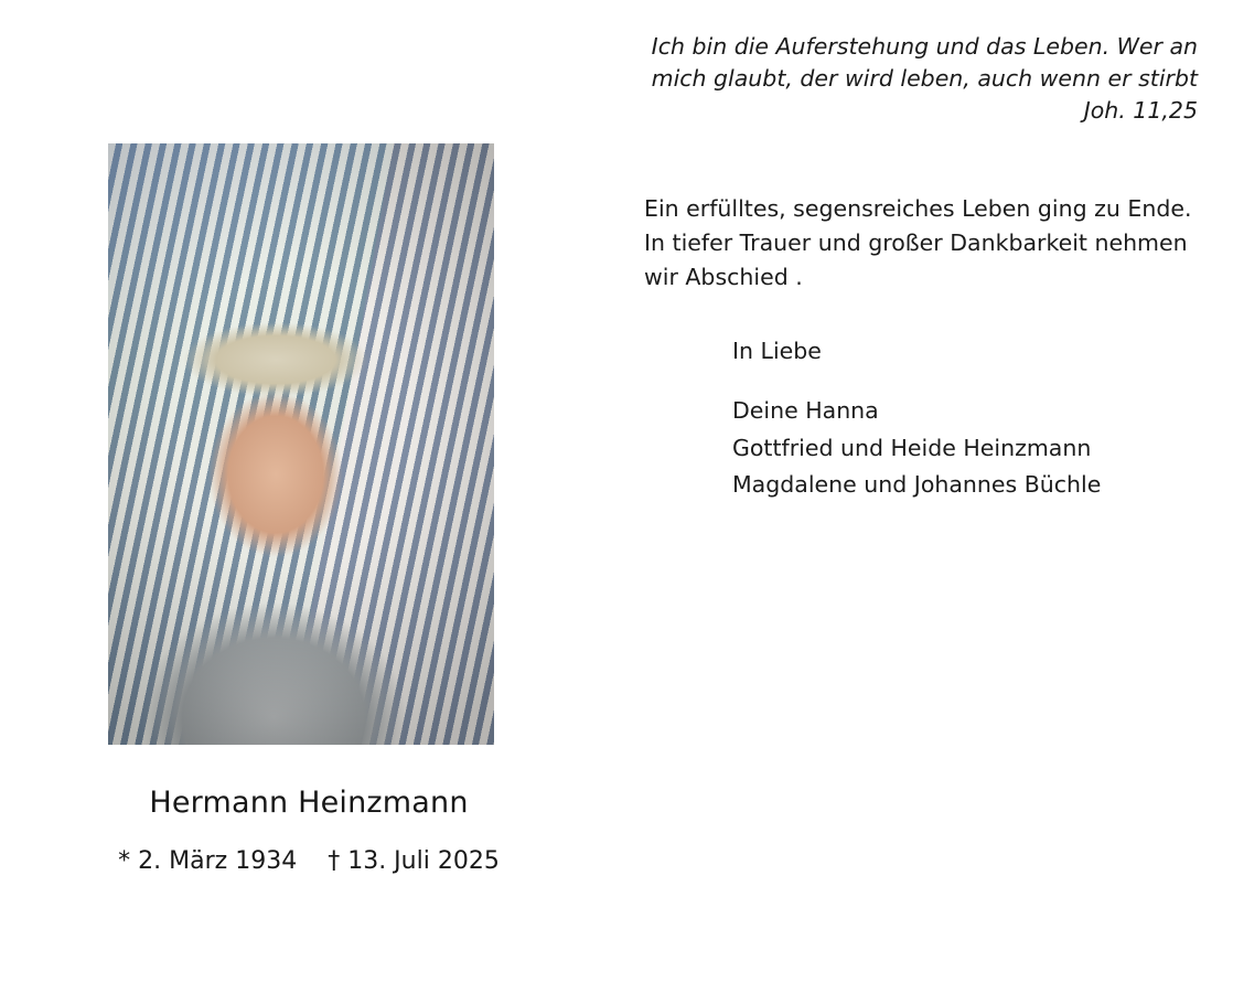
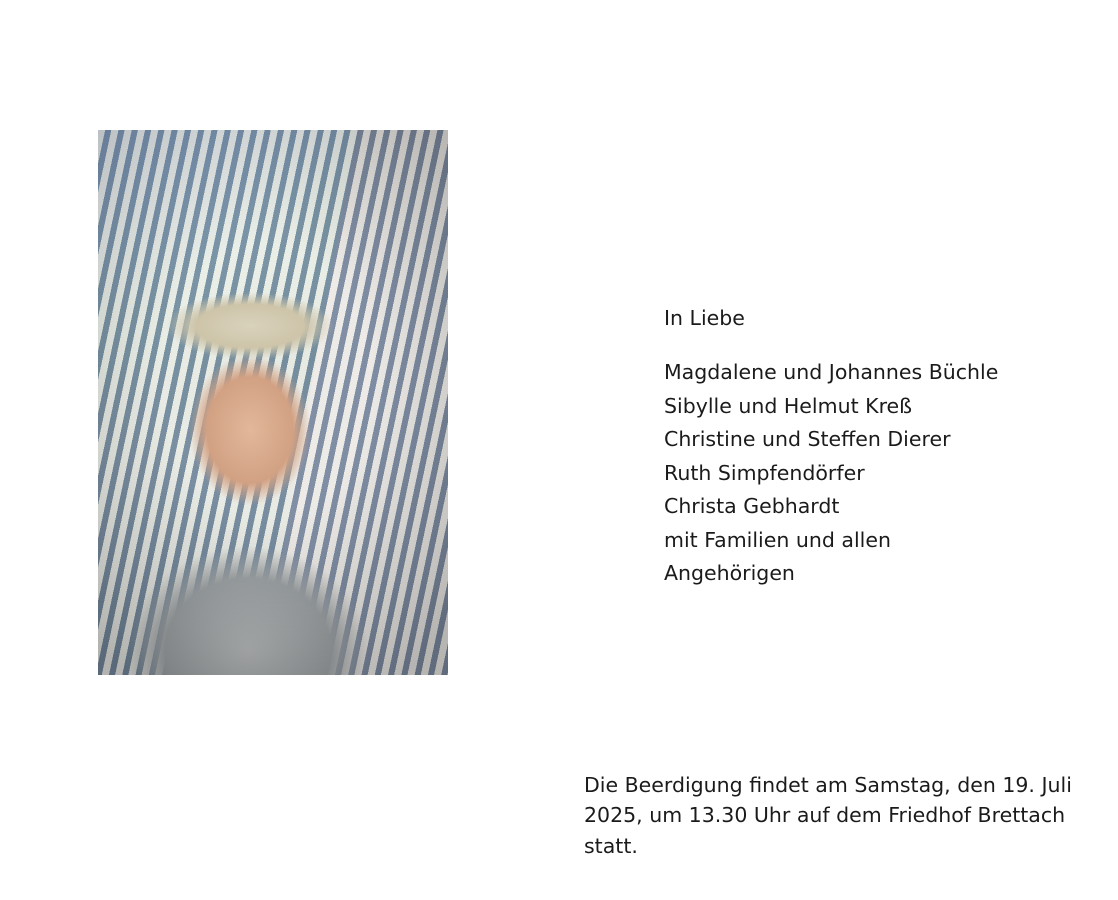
- Hermann Heinzmann
- * 2. März 1934 † 13. Juli 2025
- Ich bin die Auferstehung und das Leben. Wer an mich glaubt, der wird leben, auch wenn er stirbt
- Joh. 11,25
- Ein erfülltes, segensreiches Leben ging zu Ende. In tiefer Trauer und großer Dankbarkeit nehmen wir Abschied .
  In Liebe
- Deine Hanna
- Gottfried und Heide Heinzmann
  Magdalene und Johannes Büchle
+ Sibylle und Helmut Kreß
+ Christine und Steffen Dierer
+ Ruth Simpfendörfer
+ Christa Gebhardt
+ mit Familien und allen
+ Angehörigen
+ Die Beerdigung findet am Samstag, den 19. Juli 2025, um 13.30 Uhr auf dem Friedhof Brettach statt.
